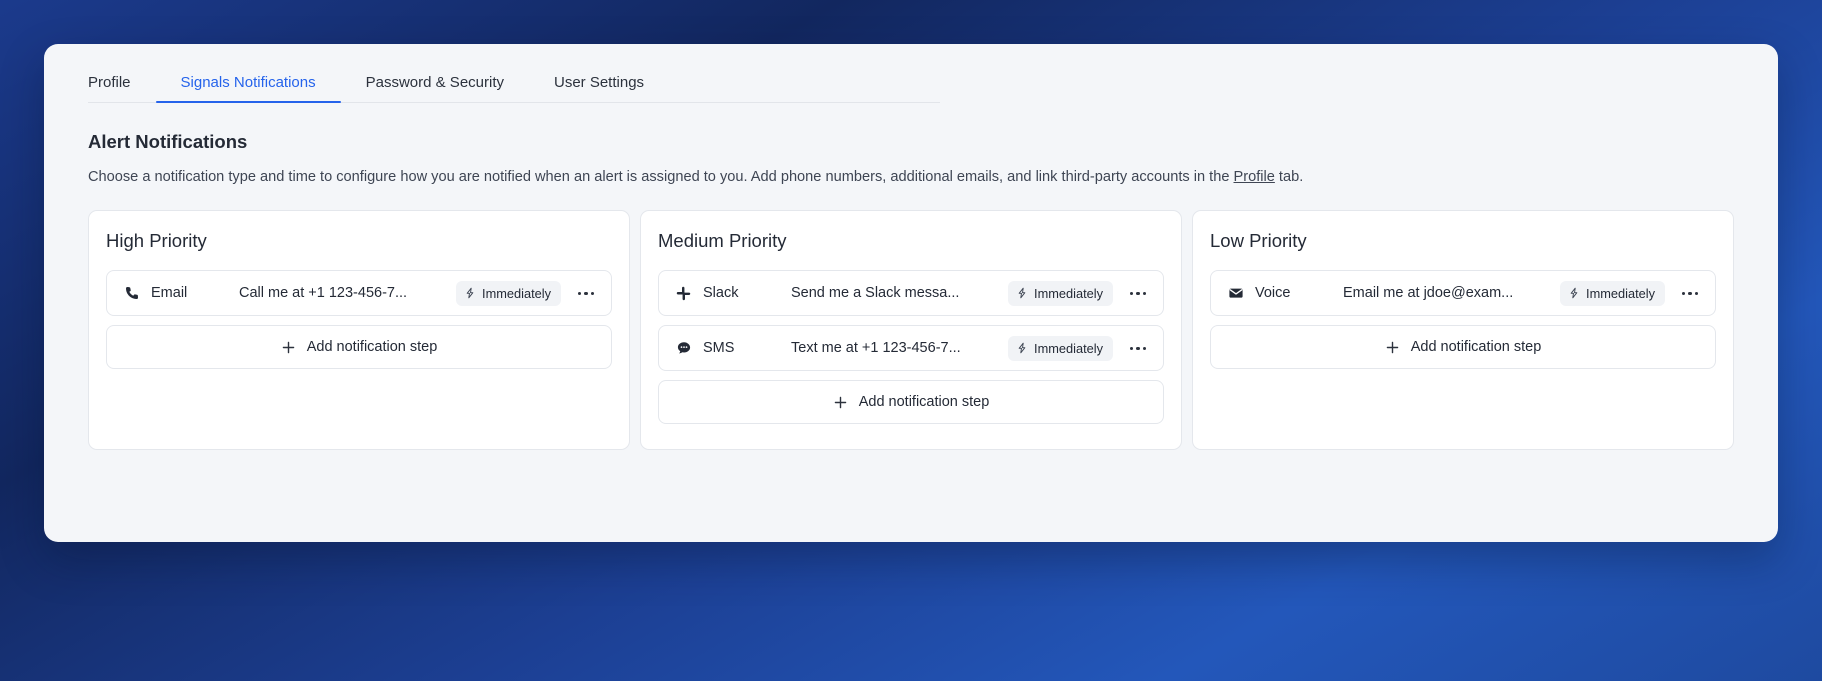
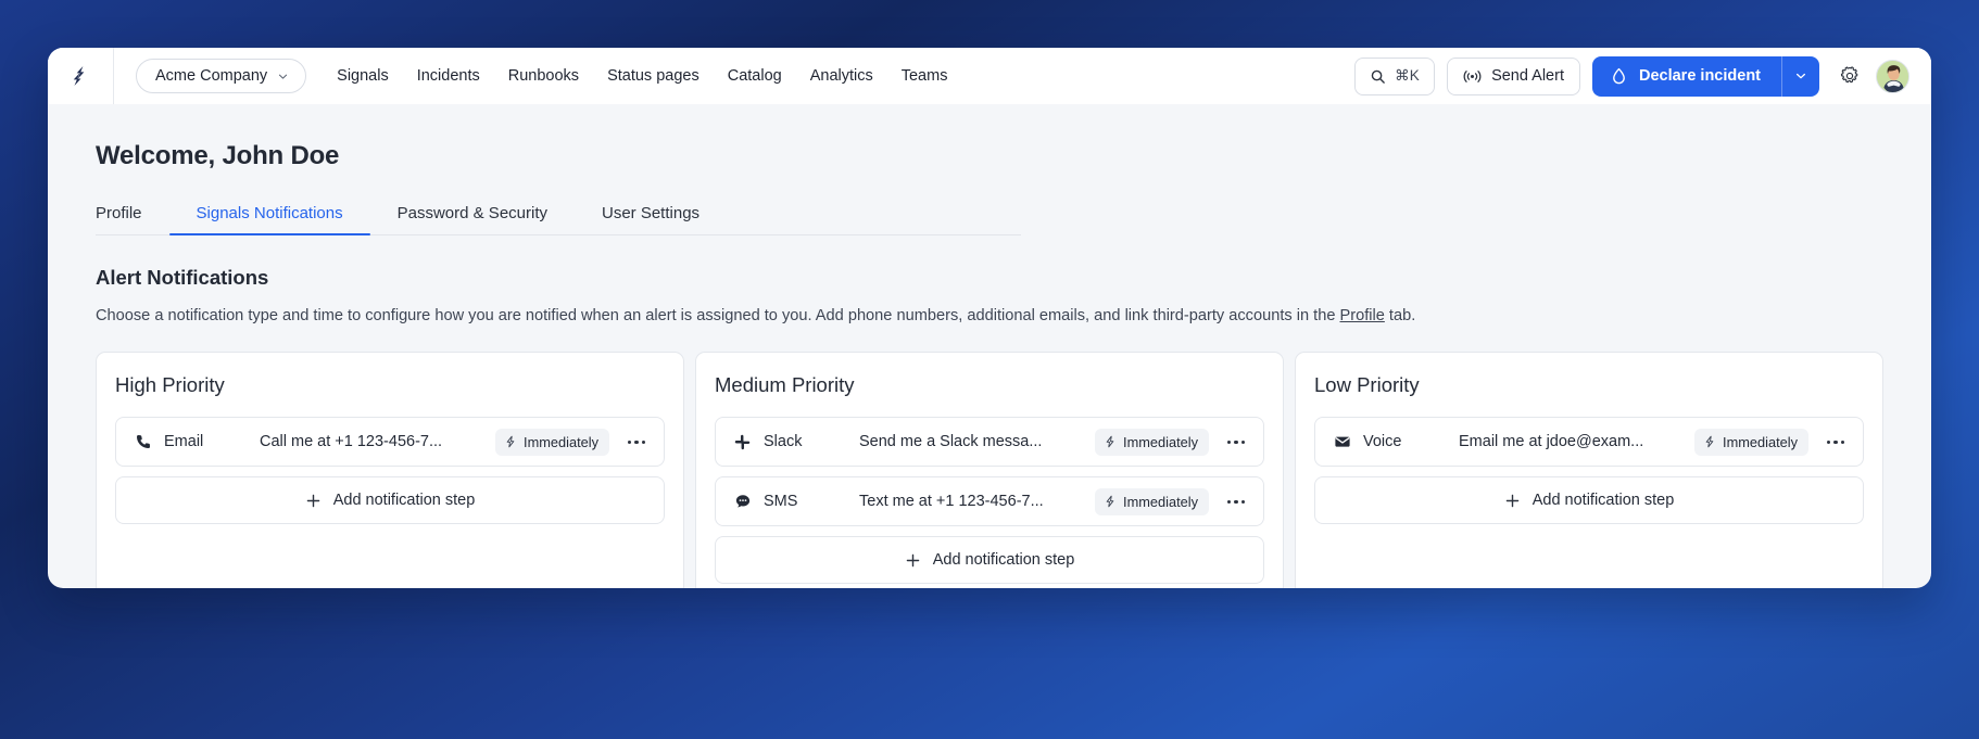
+ Acme Company
+ Signals
+ Incidents
+ Runbooks
+ Status pages
+ Catalog
+ Analytics
+ Teams
+ ⌘K
+ Send Alert
+ Declare incident
+ Welcome, John Doe
  Profile
  Signals Notifications
  Password & Security
  User Settings
  Alert Notifications
  Choose a notification type and time to configure how you are notified when an alert is assigned to you. Add phone numbers, additional emails, and link third-party accounts in the Profile tab.
  High Priority
  Email
  Call me at +1 123-456-7...
  Immediately
  Add notification step
  Medium Priority
  Slack
  Send me a Slack messa...
  Immediately
  SMS
  Text me at +1 123-456-7...
  Immediately
  Add notification step
  Low Priority
  Voice
  Email me at jdoe@exam...
  Immediately
  Add notification step
